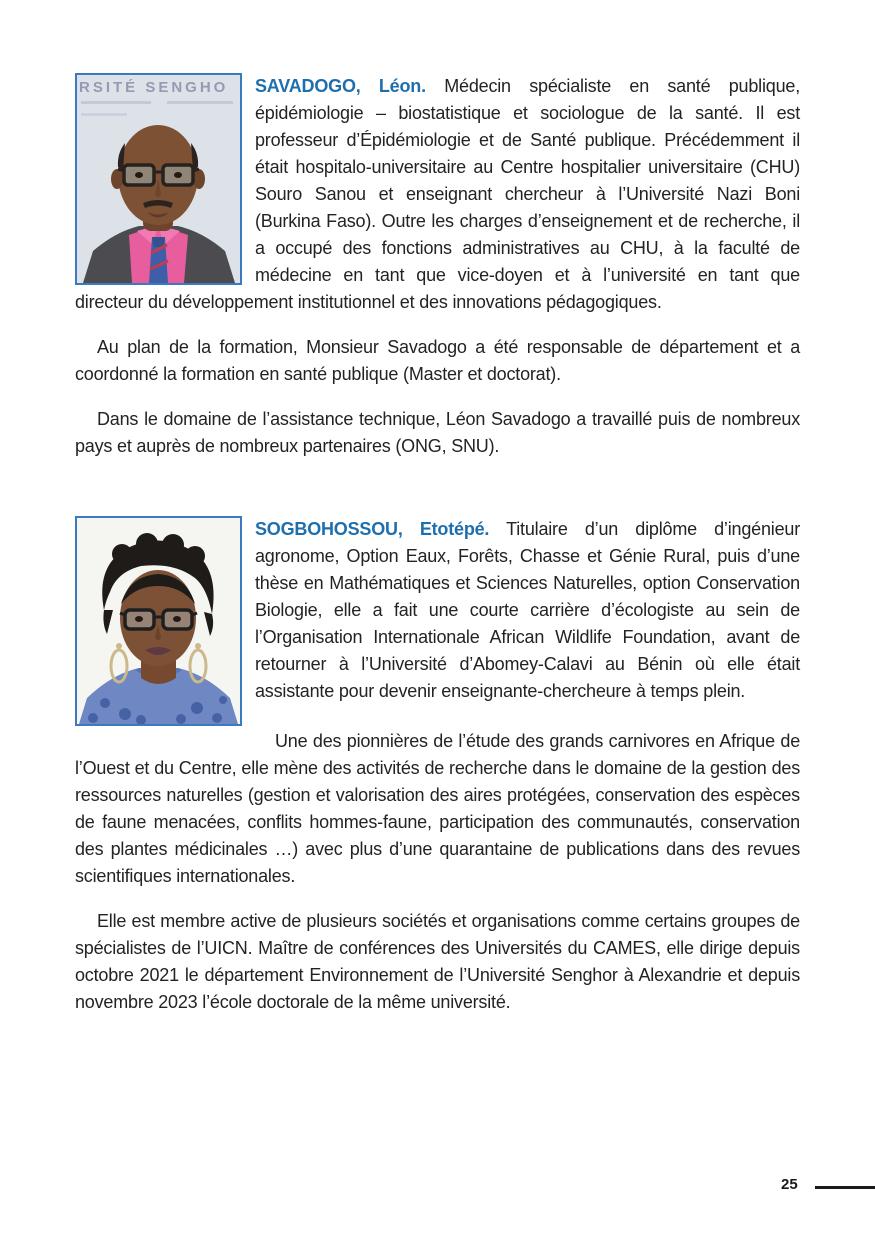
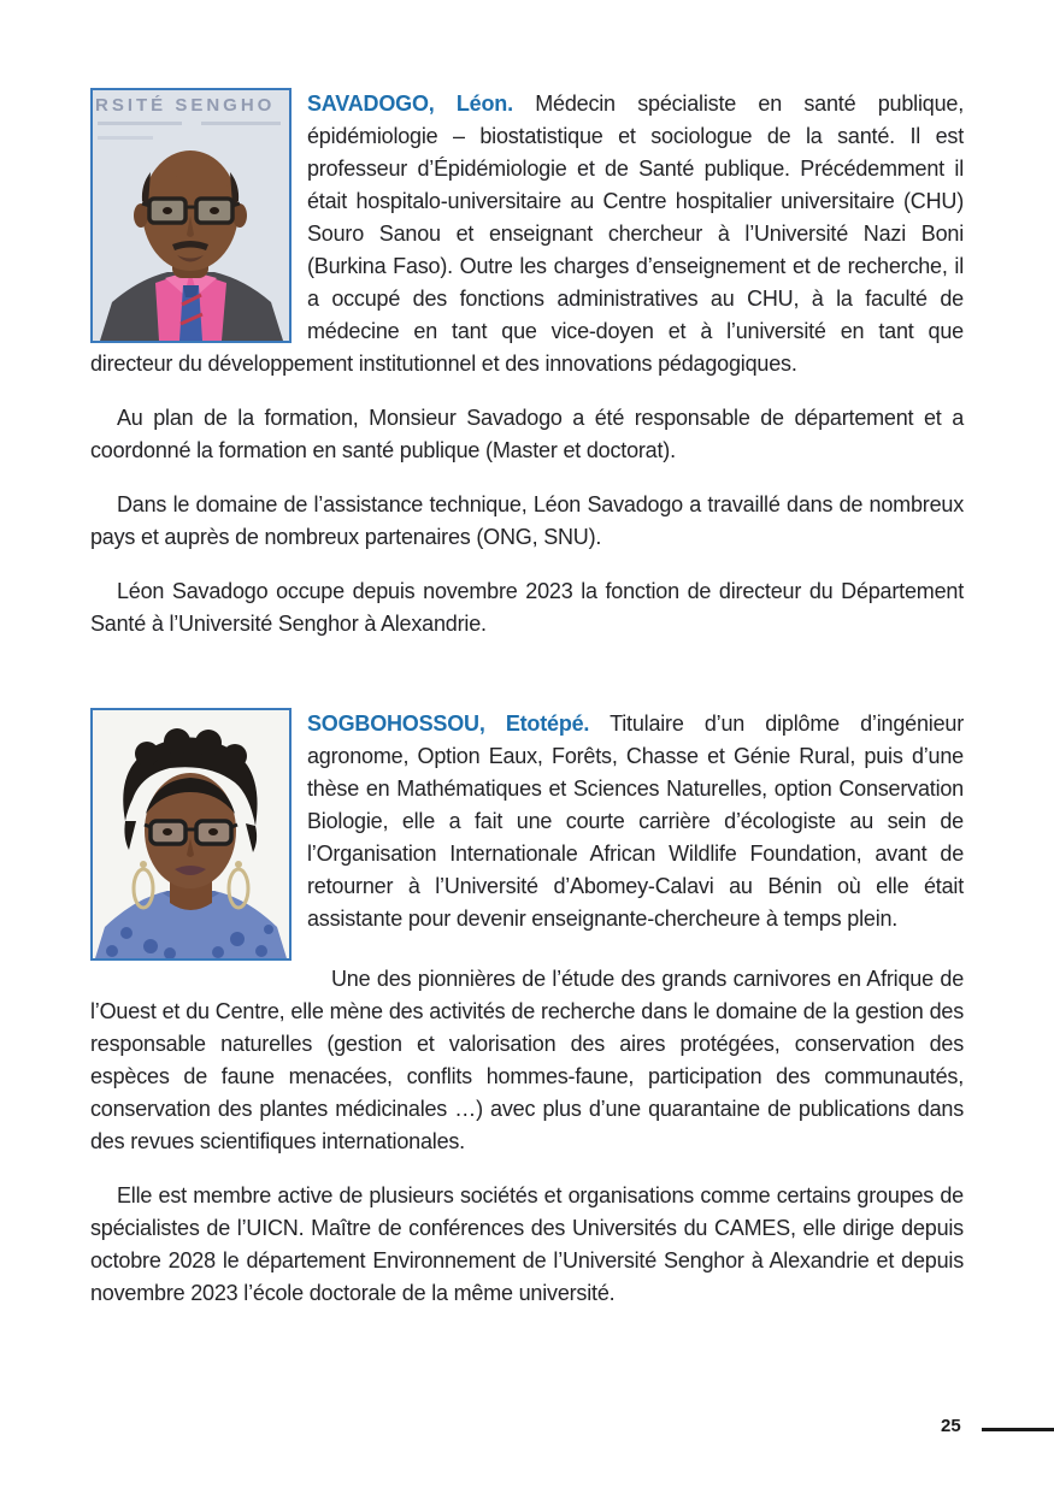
  RSITÉ SENGHO
  SAVADOGO, Léon. Médecin spécialiste en santé publique, épidémiologie – biostatistique et sociologue de la santé. Il est professeur d’Épidémiologie et de Santé publique. Précédemment il était hospitalo-universitaire au Centre hospitalier universitaire (CHU) Souro Sanou et enseignant chercheur à l’Université Nazi Boni (Burkina Faso). Outre les charges d’enseignement et de recherche, il a occupé des fonctions administratives au CHU, à la faculté de médecine en tant que vice-doyen et à l’université en tant que directeur du développement institutionnel et des innovations pédagogiques.
  Au plan de la formation, Monsieur Savadogo a été responsable de département et a coordonné la formation en santé publique (Master et doctorat).
- Dans le domaine de l’assistance technique, Léon Savadogo a travaillé puis de nombreux pays et auprès de nombreux partenaires (ONG, SNU).
+ Dans le domaine de l’assistance technique, Léon Savadogo a travaillé dans de nombreux pays et auprès de nombreux partenaires (ONG, SNU).
+ Léon Savadogo occupe depuis novembre 2023 la fonction de directeur du Département Santé à l’Université Senghor à Alexandrie.
  SOGBOHOSSOU, Etotépé. Titulaire d’un diplôme d’ingénieur agronome, Option Eaux, Forêts, Chasse et Génie Rural, puis d’une thèse en Mathématiques et Sciences Naturelles, option Conservation Biologie, elle a fait une courte carrière d’écologiste au sein de l’Organisation Internationale African Wildlife Foundation, avant de retourner à l’Université d’Abomey-Calavi au Bénin où elle était assistante pour devenir enseignante-chercheure à temps plein.
- Une des pionnières de l’étude des grands carnivores en Afrique de l’Ouest et du Centre, elle mène des activités de recherche dans le domaine de la gestion des ressources naturelles (gestion et valorisation des aires protégées, conservation des espèces de faune menacées, conflits hommes-faune, participation des communautés, conservation des plantes médicinales …) avec plus d’une quarantaine de publications dans des revues scientifiques internationales.
+ Une des pionnières de l’étude des grands carnivores en Afrique de l’Ouest et du Centre, elle mène des activités de recherche dans le domaine de la gestion des responsable naturelles (gestion et valorisation des aires protégées, conservation des espèces de faune menacées, conflits hommes-faune, participation des communautés, conservation des plantes médicinales …) avec plus d’une quarantaine de publications dans des revues scientifiques internationales.
- Elle est membre active de plusieurs sociétés et organisations comme certains groupes de spécialistes de l’UICN. Maître de conférences des Universités du CAMES, elle dirige depuis octobre 2021 le département Environnement de l’Université Senghor à Alexandrie et depuis novembre 2023 l’école doctorale de la même université.
+ Elle est membre active de plusieurs sociétés et organisations comme certains groupes de spécialistes de l’UICN. Maître de conférences des Universités du CAMES, elle dirige depuis octobre 2028 le département Environnement de l’Université Senghor à Alexandrie et depuis novembre 2023 l’école doctorale de la même université.
  25
